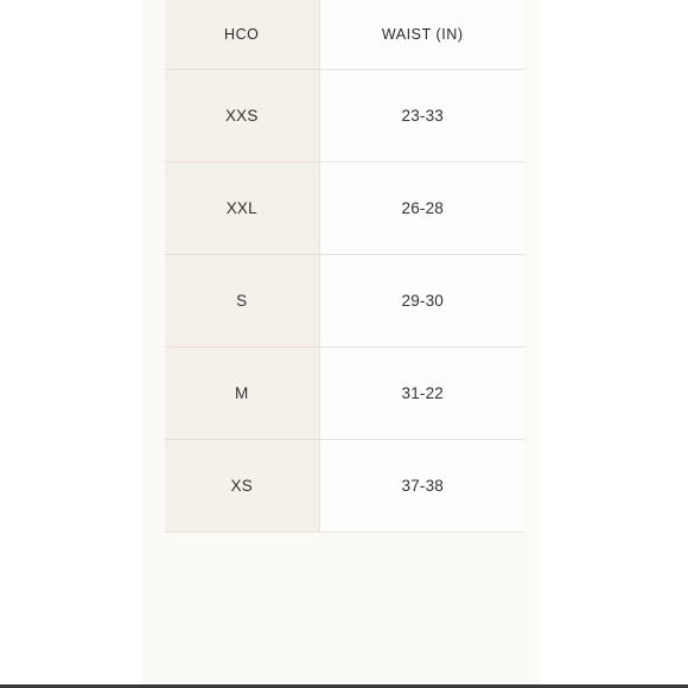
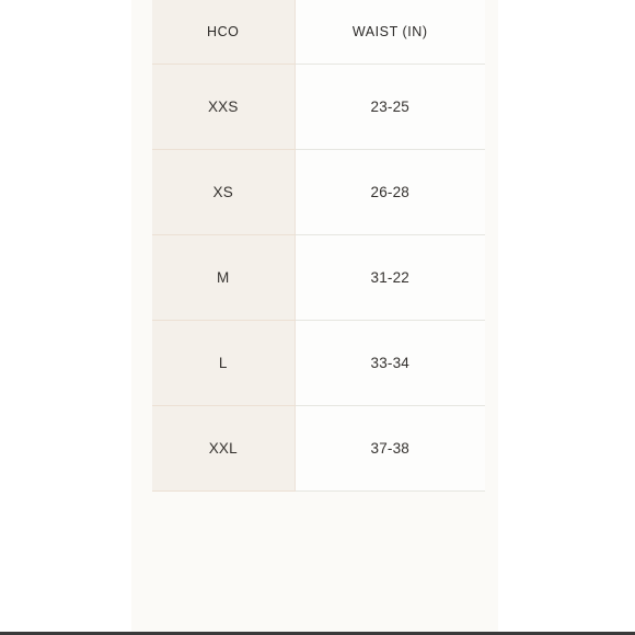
  HCO	WAIST (IN)
- XXS	23-33
+ XXS	23-25
- XXL	26-28
+ XS	26-28
- S	29-30
  M	31-22
+ L	33-34
- XS	37-38
+ XXL	37-38
